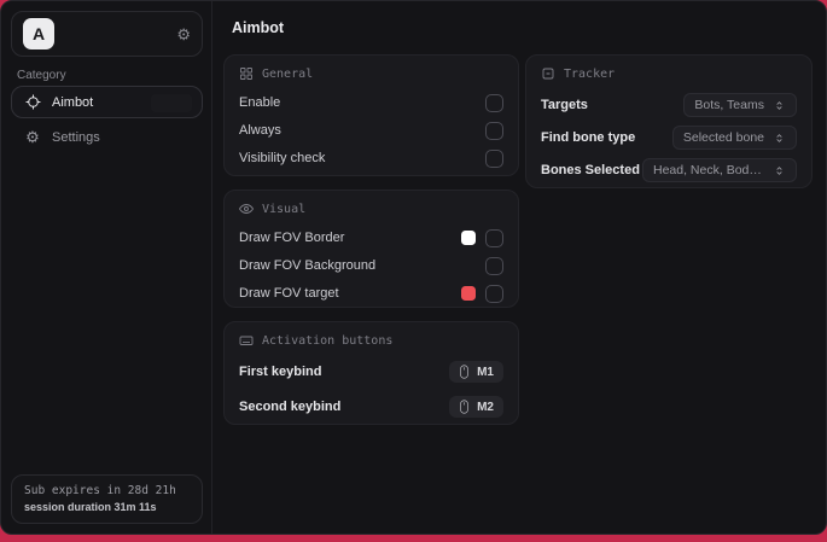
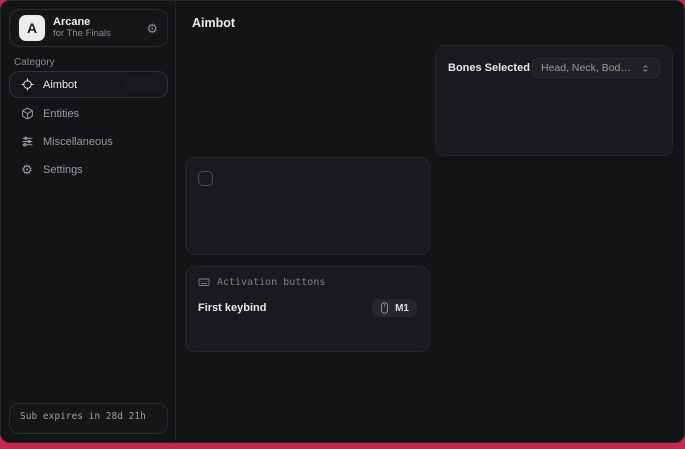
  A
+ Arcane
+ for The Finals
  ⚙
  Category
  Aimbot
+ Entities
+ Miscellaneous
  ⚙
  Settings
  Sub expires in 28d 21h
- session duration 31m 11s
  Aimbot
- General
- Enable
- Always
- Visibility check
- Visual
- Draw FOV Border
- Draw FOV Background
- Draw FOV target
  Activation buttons
  First keybind
  M1
- Second keybind
- M2
- Tracker
- Targets
- Bots, Teams
- Find bone type
- Selected bone
  Bones Selected
  Head, Neck, Body,
